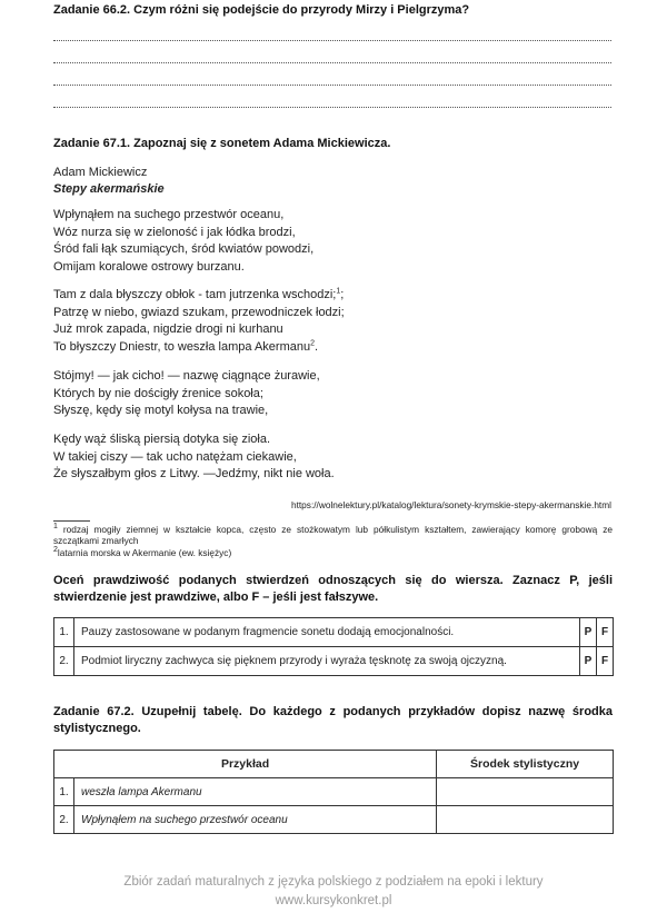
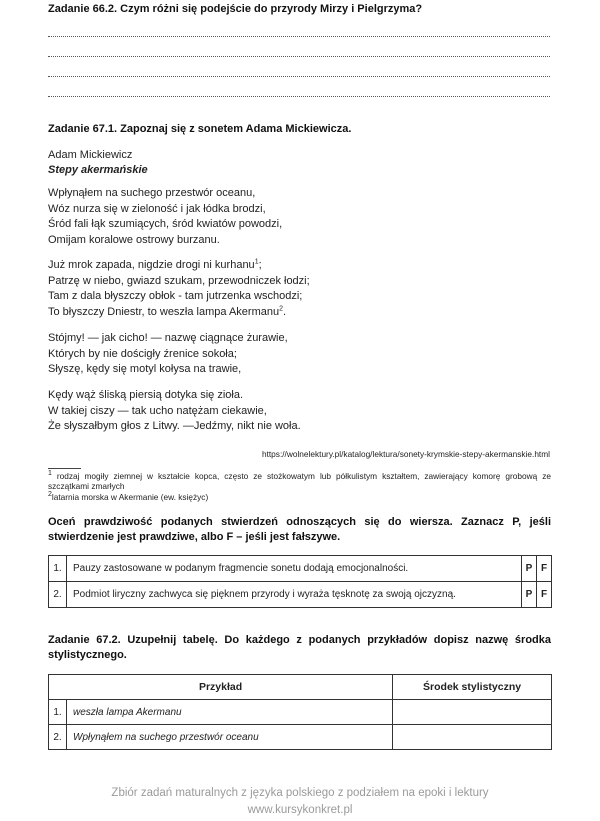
  Zadanie 66.2. Czym różni się podejście do przyrody Mirzy i Pielgrzyma?
  Zadanie 67.1. Zapoznaj się z sonetem Adama Mickiewicza.
  Adam Mickiewicz
  Stepy akermańskie
  Wpłynąłem na suchego przestwór oceanu,
  Wóz nurza się w zieloność i jak łódka brodzi,
  Śród fali łąk szumiących, śród kwiatów powodzi,
  Omijam koralowe ostrowy burzanu.
- Tam z dala błyszczy obłok - tam jutrzenka wschodzi; ;
+ Już mrok zapada, nigdzie drogi ni kurhanu ;
  Patrzę w niebo, gwiazd szukam, przewodniczek łodzi;
- Już mrok zapada, nigdzie drogi ni kurhanu
+ Tam z dala błyszczy obłok - tam jutrzenka wschodzi;
  To błyszczy Dniestr, to weszła lampa Akermanu .
  Stójmy! — jak cicho! — nazwę ciągnące żurawie,
  Których by nie dościgły źrenice sokoła;
  Słyszę, kędy się motyl kołysa na trawie,
  Kędy wąż śliską piersią dotyka się zioła.
  W takiej ciszy — tak ucho natężam ciekawie,
  Że słyszałbym głos z Litwy. —Jedźmy, nikt nie woła.
  https://wolnelektury.pl/katalog/lektura/sonety-krymskie-stepy-akermanskie.html
  rodzaj mogiły ziemnej w kształcie kopca, często ze stożkowatym lub półkulistym kształtem, zawierający komorę grobową ze szczątkami zmarłych
  latarnia morska w Akermanie (ew. księżyc)
  Oceń prawdziwość podanych stwierdzeń odnoszących się do wiersza. Zaznacz P, jeśli stwierdzenie jest prawdziwe, albo F – jeśli jest fałszywe.
  1.	Pauzy zastosowane w podanym fragmencie sonetu dodają emocjonalności.	P	F
  2.	Podmiot liryczny zachwyca się pięknem przyrody i wyraża tęsknotę za swoją ojczyzną.	P	F
  Zadanie 67.2. Uzupełnij tabelę. Do każdego z podanych przykładów dopisz nazwę środka stylistycznego.
  Przykład	Środek stylistyczny
  1.	weszła lampa Akermanu
  2.	Wpłynąłem na suchego przestwór oceanu
  Zbiór zadań maturalnych z języka polskiego z podziałem na epoki i lektury
  www.kursykonkret.pl
